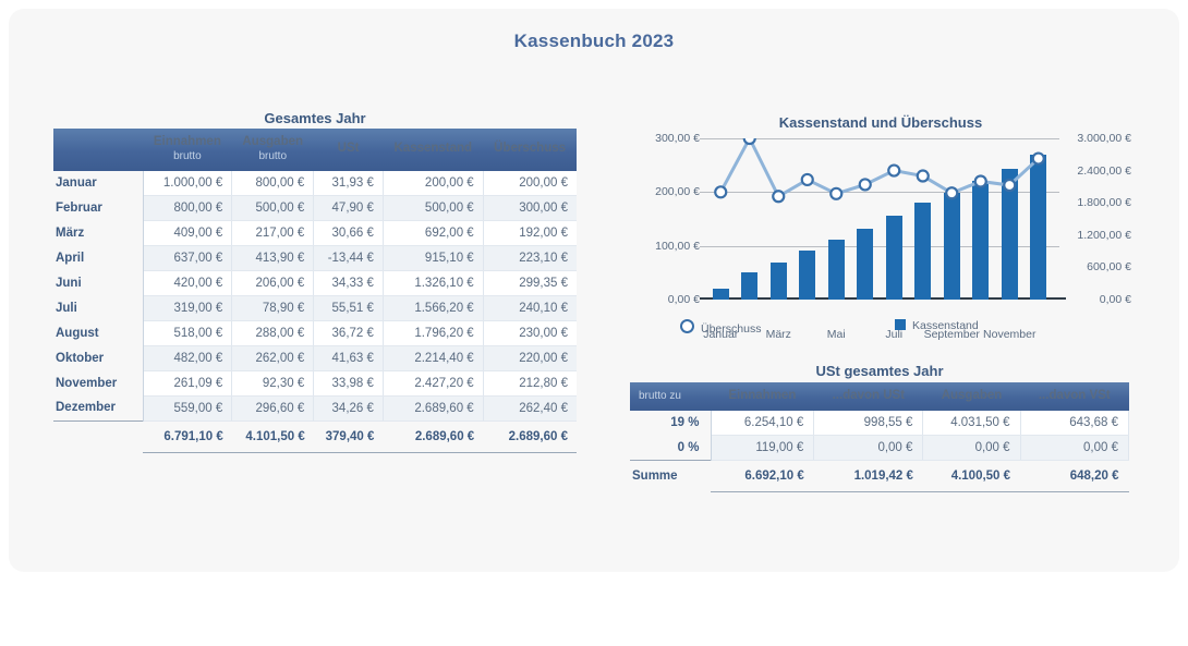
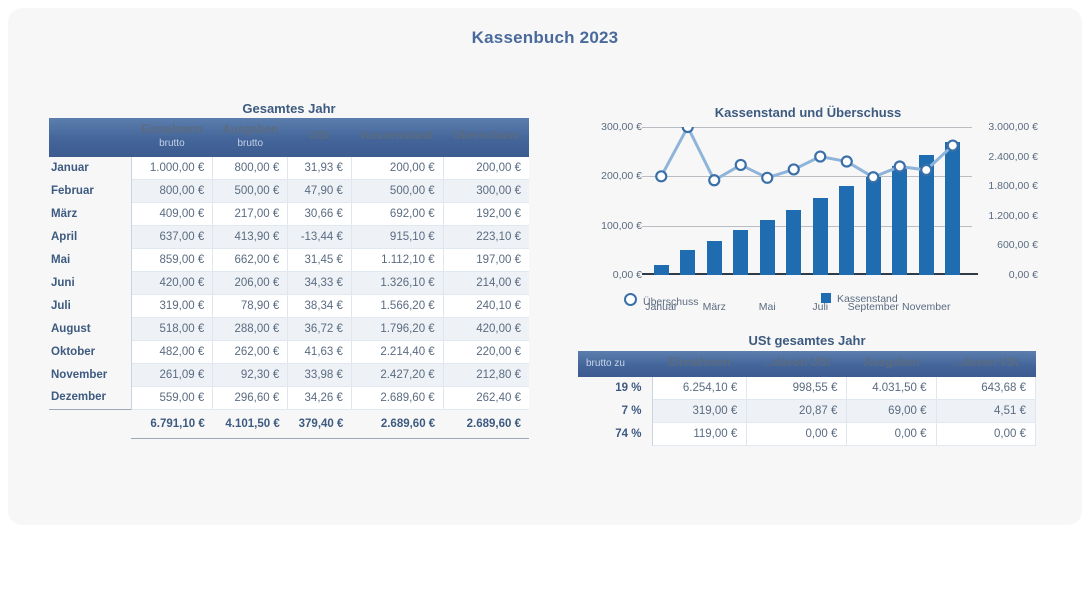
  Kassenbuch 2023
  Gesamtes Jahr
  	Einnahmenbrutto	Ausgabenbrutto	USt	Kassenstand	Überschuss
  Januar	1.000,00 €	800,00 €	31,93 €	200,00 €	200,00 €
  Februar	800,00 €	500,00 €	47,90 €	500,00 €	300,00 €
  März	409,00 €	217,00 €	30,66 €	692,00 €	192,00 €
  April	637,00 €	413,90 €	-13,44 €	915,10 €	223,10 €
+ Mai	859,00 €	662,00 €	31,45 €	1.112,10 €	197,00 €
- Juni	420,00 €	206,00 €	34,33 €	1.326,10 €	299,35 €
+ Juni	420,00 €	206,00 €	34,33 €	1.326,10 €	214,00 €
- Juli	319,00 €	78,90 €	55,51 €	1.566,20 €	240,10 €
+ Juli	319,00 €	78,90 €	38,34 €	1.566,20 €	240,10 €
- August	518,00 €	288,00 €	36,72 €	1.796,20 €	230,00 €
+ August	518,00 €	288,00 €	36,72 €	1.796,20 €	420,00 €
  Oktober	482,00 €	262,00 €	41,63 €	2.214,40 €	220,00 €
  November	261,09 €	92,30 €	33,98 €	2.427,20 €	212,80 €
  Dezember	559,00 €	296,60 €	34,26 €	2.689,60 €	262,40 €
  	6.791,10 €	4.101,50 €	379,40 €	2.689,60 €	2.689,60 €
  Kassenstand und Überschuss
  0,00 €
  100,00 €
  200,00 €
  300,00 €
  0,00 €
  600,00 €
  1.200,00 €
  1.800,00 €
  2.400,00 €
  3.000,00 €
  Januar
  März
  Mai
  Juli
  September
  November
  Überschuss
  Kassenstand
  USt gesamtes Jahr
  brutto zu	Einnahmen	...davon USt	Ausgaben	...davon VSt
  19 %	6.254,10 €	998,55 €	4.031,50 €	643,68 €
+ 7 %	319,00 €	20,87 €	69,00 €	4,51 €
- 0 %	119,00 €	0,00 €	0,00 €	0,00 €
+ 74 %	119,00 €	0,00 €	0,00 €	0,00 €
- Summe	6.692,10 €	1.019,42 €	4.100,50 €	648,20 €
